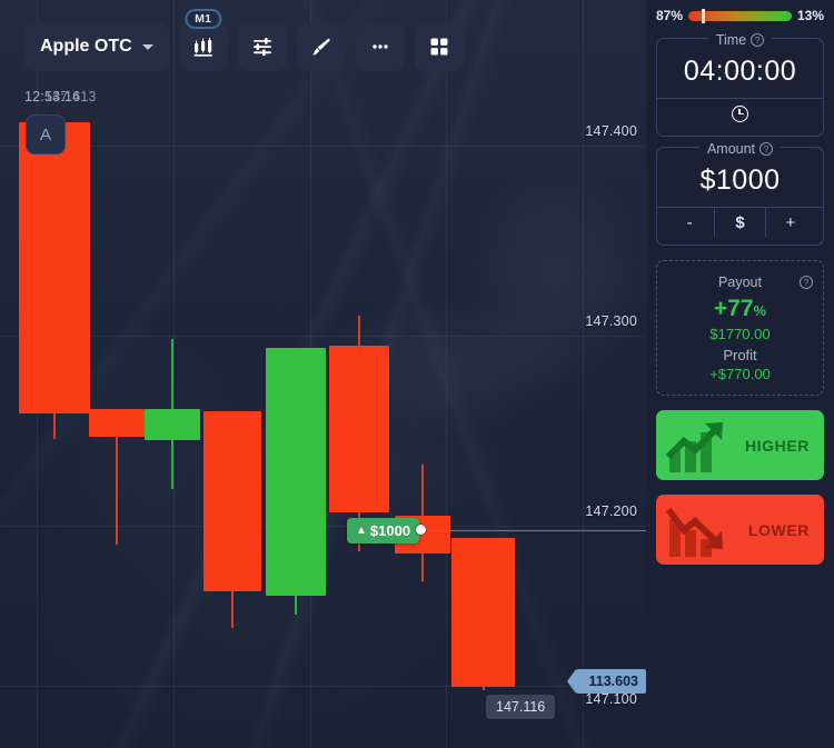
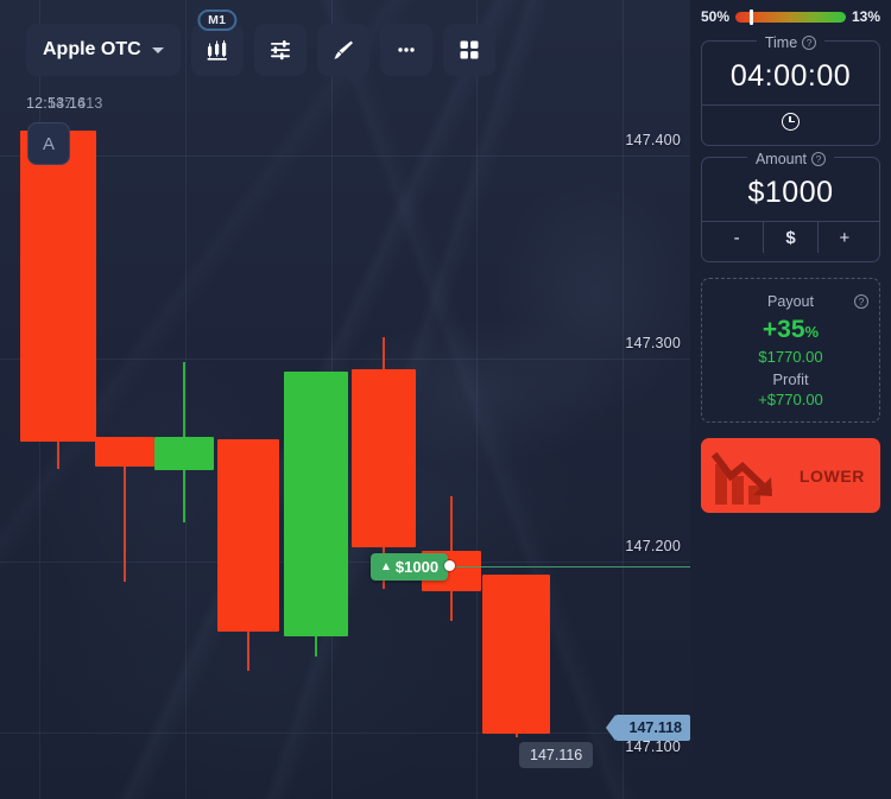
  147.400
  147.300
  147.200
  147.100
  12:53:16
  147.413
  A
  ▲
  $1000
- 113.603
+ 147.118
  147.116
  Apple OTC
  M1
- 87%
+ 50%
  13%
  Time
  ?
  04:00:00
  Amount
  ?
  $1000
  -
  $
  +
  Payout
  ?
- +77%
+ +35%
  $1770.00
  Profit
  +$770.00
- HIGHER
  LOWER
